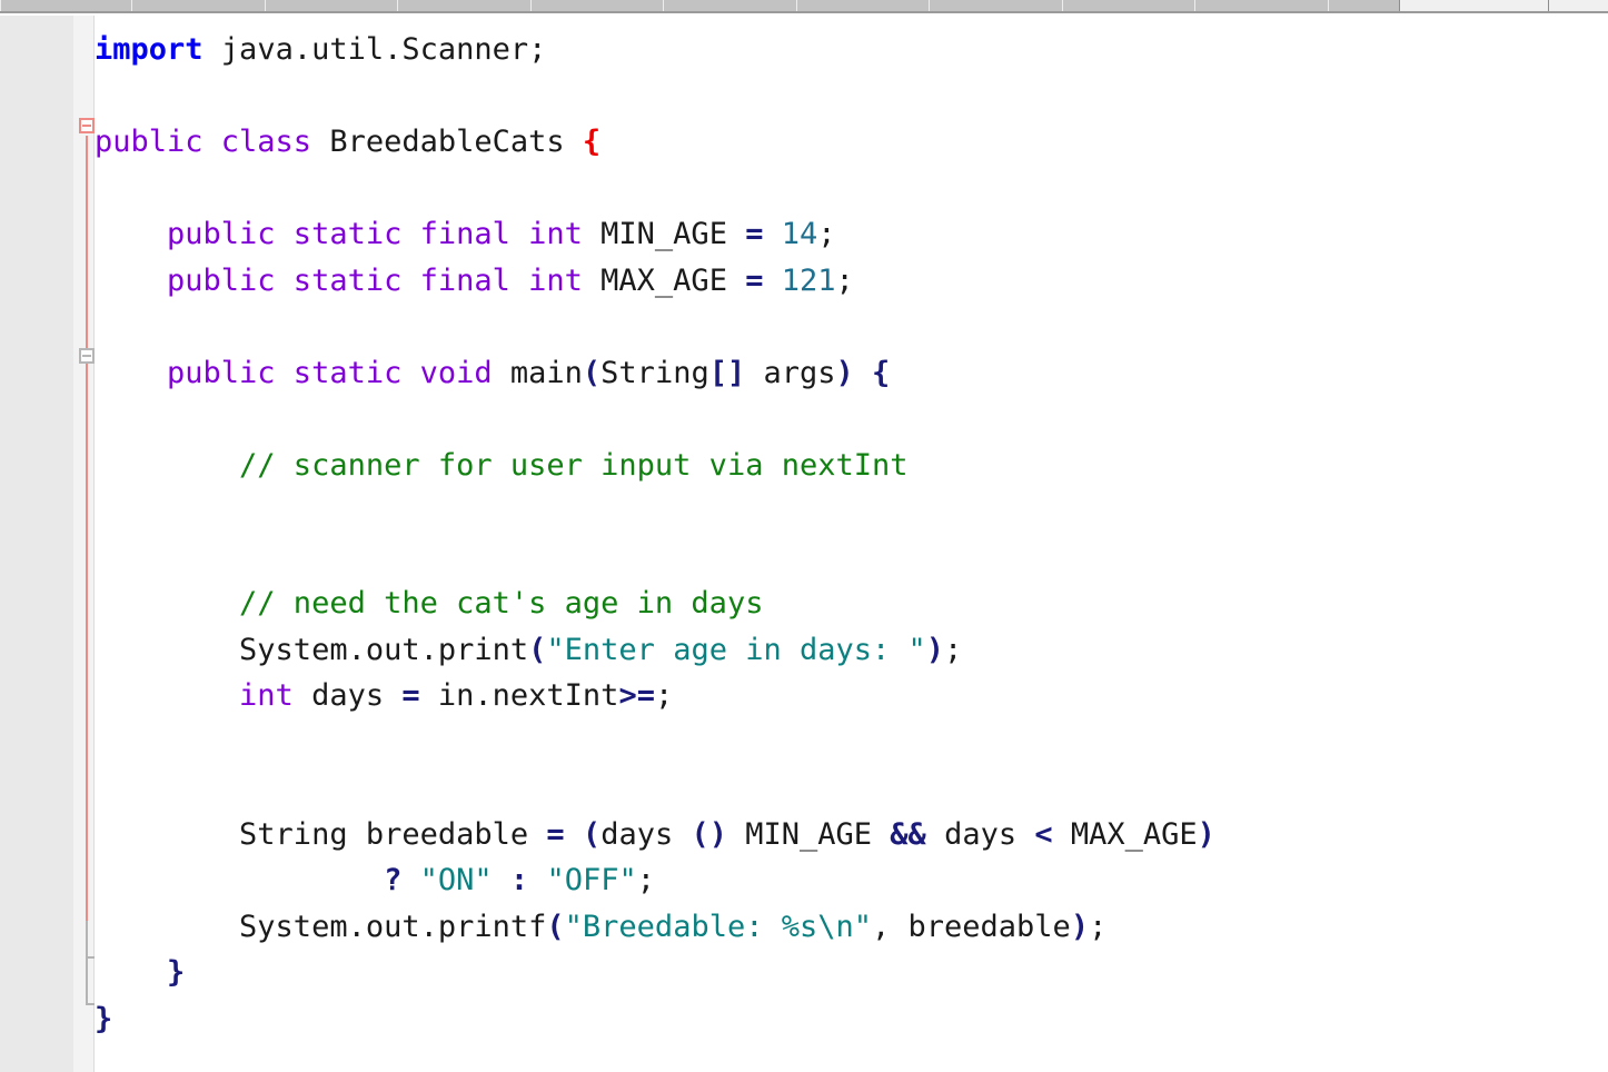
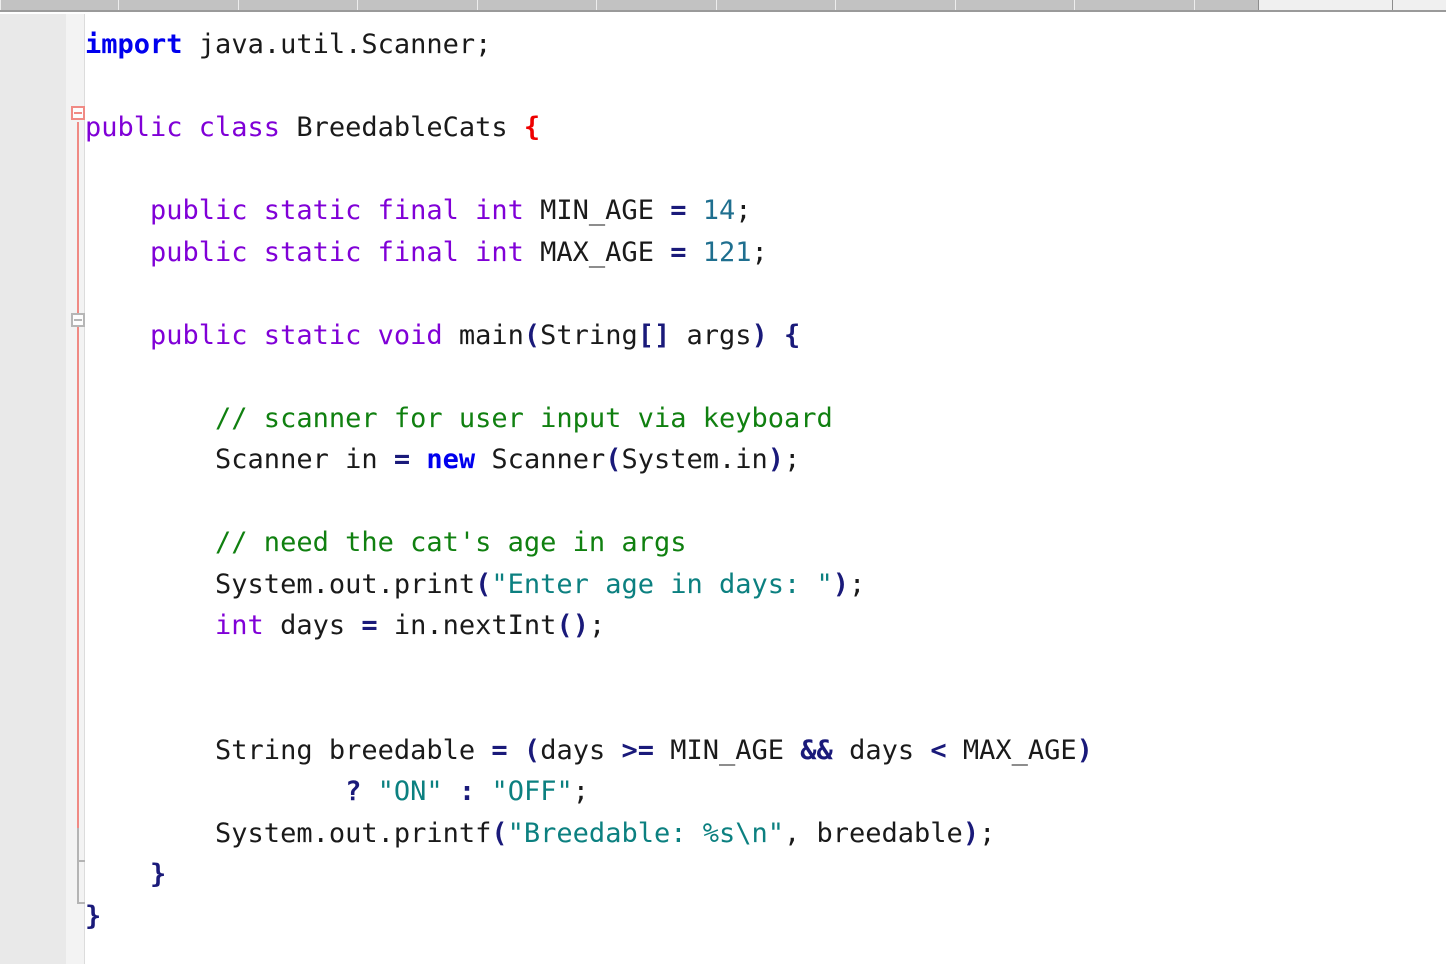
  import java.util.Scanner;
  public class BreedableCats {
  public static final int MIN_AGE = 14;
  public static final int MAX_AGE = 121;
  public static void main(String[] args) {
- // scanner for user input via nextInt
+ // scanner for user input via keyboard
+ Scanner in = new Scanner(System.in);
- // need the cat's age in days
+ // need the cat's age in args
  System.out.print("Enter age in days: ");
- int days = in.nextInt>=;
+ int days = in.nextInt();
- String breedable = (days () MIN_AGE && days < MAX_AGE)
+ String breedable = (days >= MIN_AGE && days < MAX_AGE)
  ? "ON" : "OFF";
  System.out.printf("Breedable: %s\n", breedable);
  }
  }
